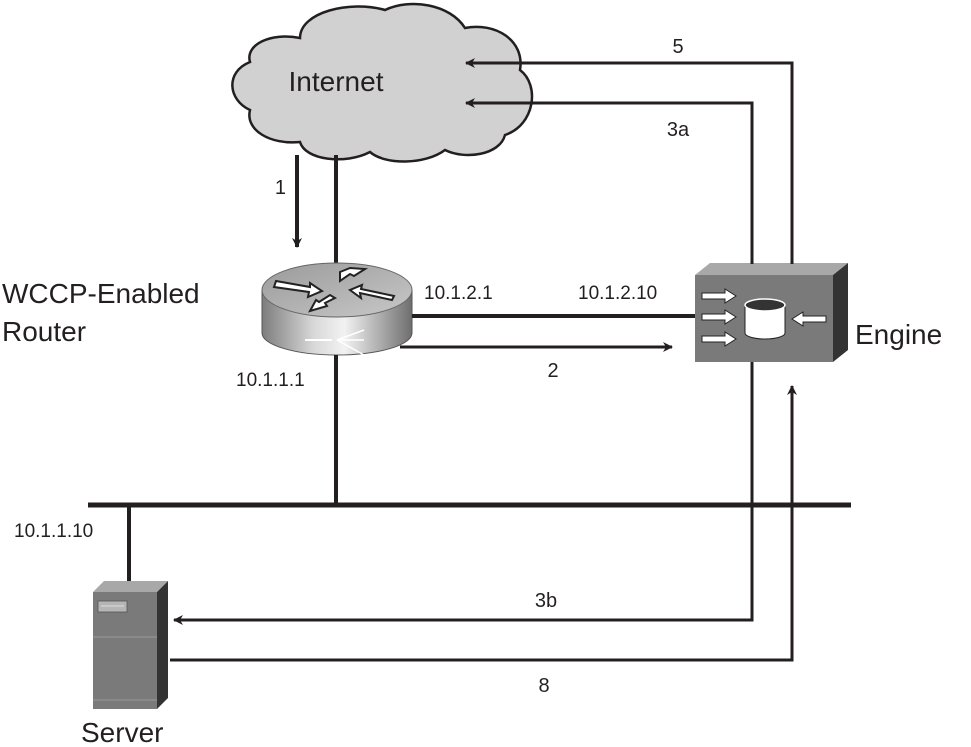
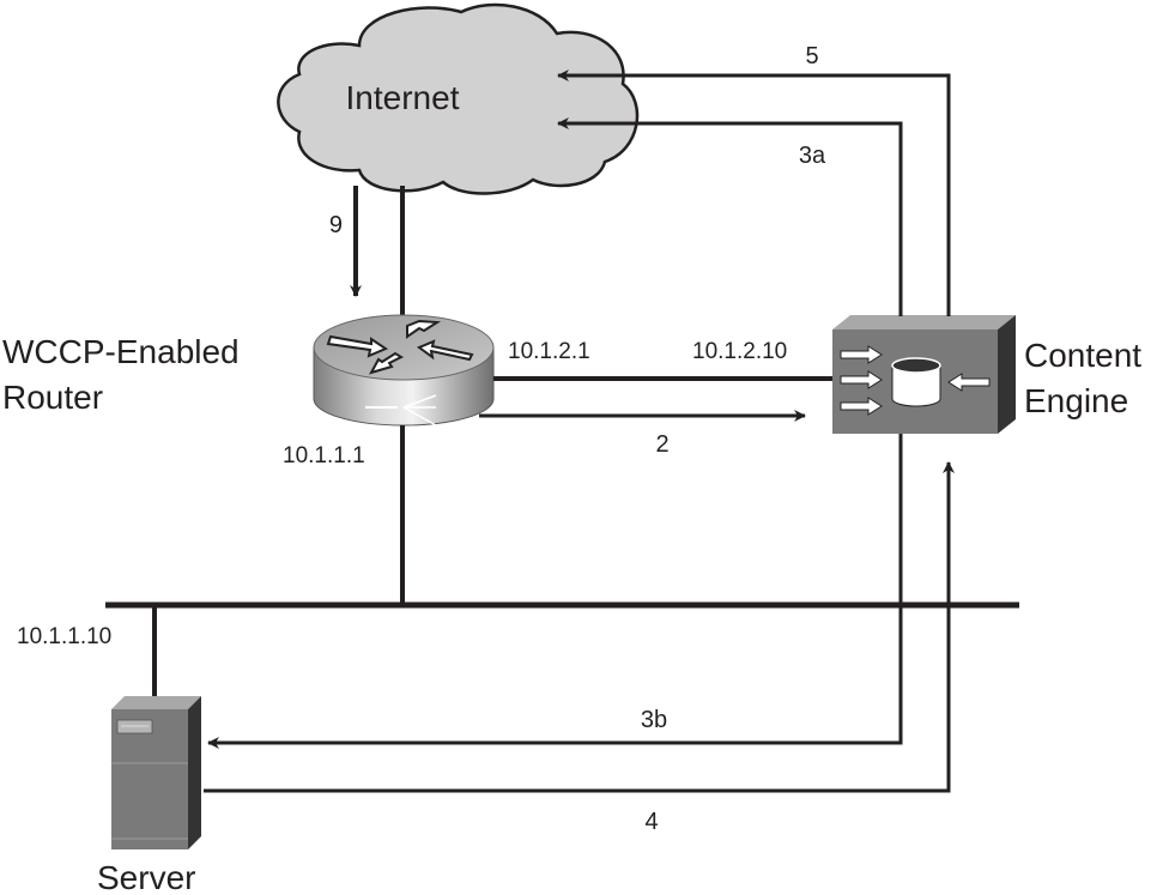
  Internet
- 1
+ 9
  WCCP-Enabled
  Router
  10.1.2.1
  10.1.2.10
  2
  10.1.1.1
+ Content
  Engine
  5
  3a
  3b
- 8
+ 4
  10.1.1.10
  Server
